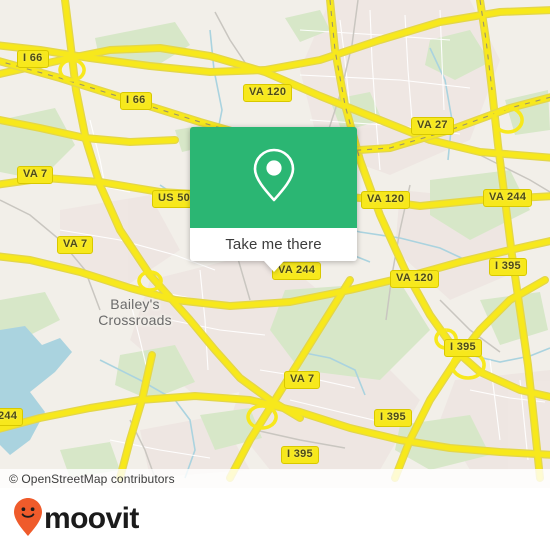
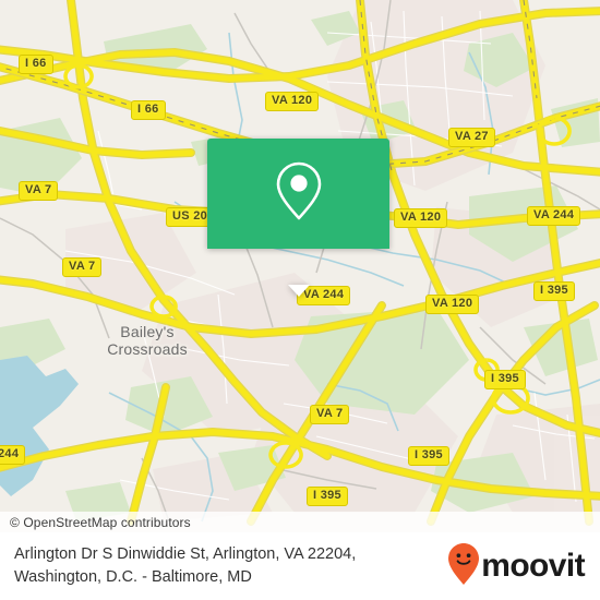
  Bailey's
  Crossroads
  I 66
  I 66
  VA 120
  VA 27
  VA 7
- US 50
+ US 20
  VA 120
  VA 244
  VA 7
  VA 244
  VA 120
  I 395
  I 395
  244
  VA 7
  I 395
  I 395
- Take me there
  © OpenStreetMap contributors
+ Arlington Dr S Dinwiddie St, Arlington, VA 22204, Washington, D.C. - Baltimore, MD
  moovit
